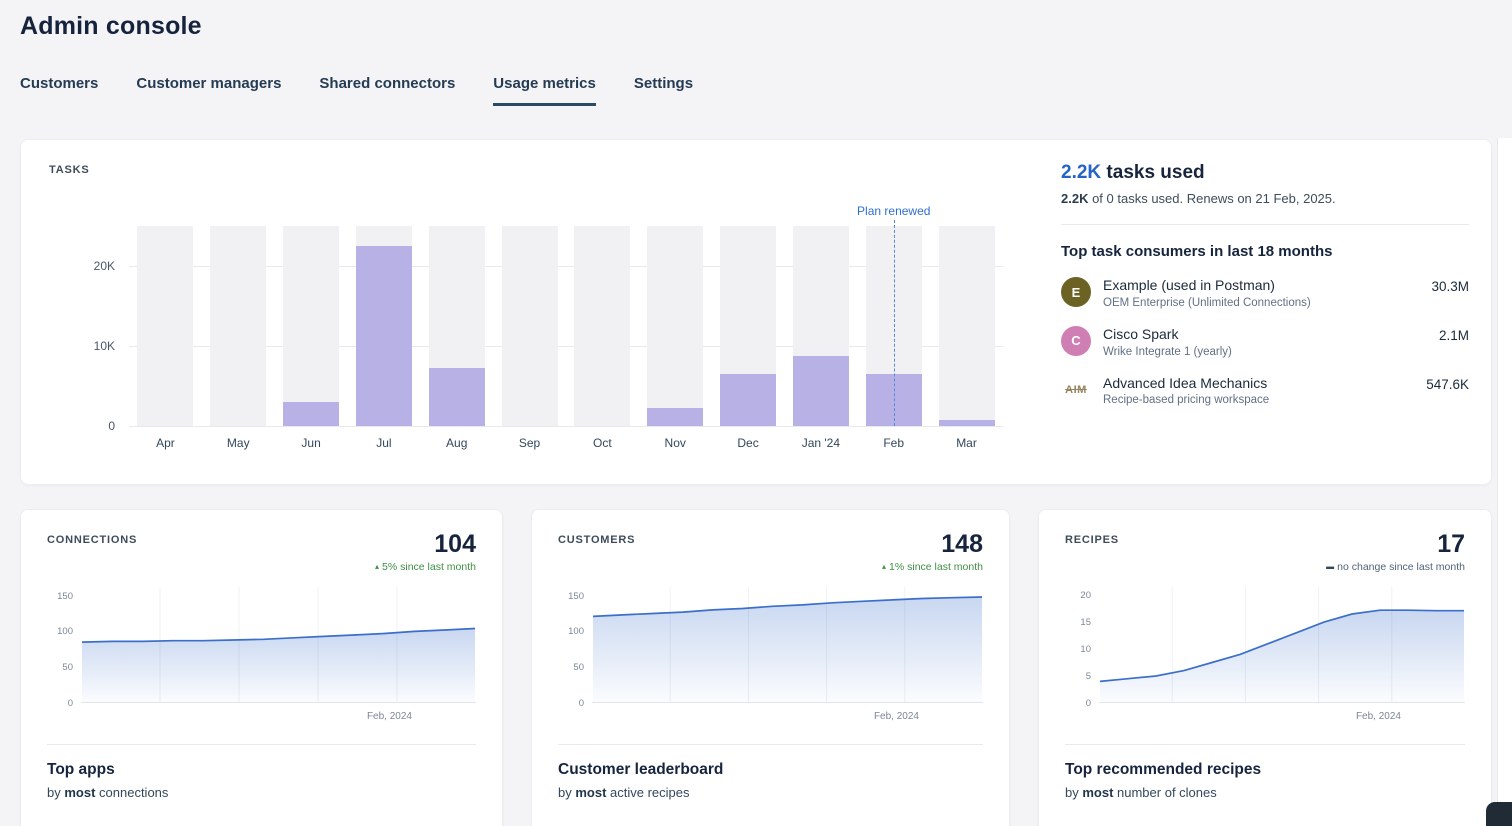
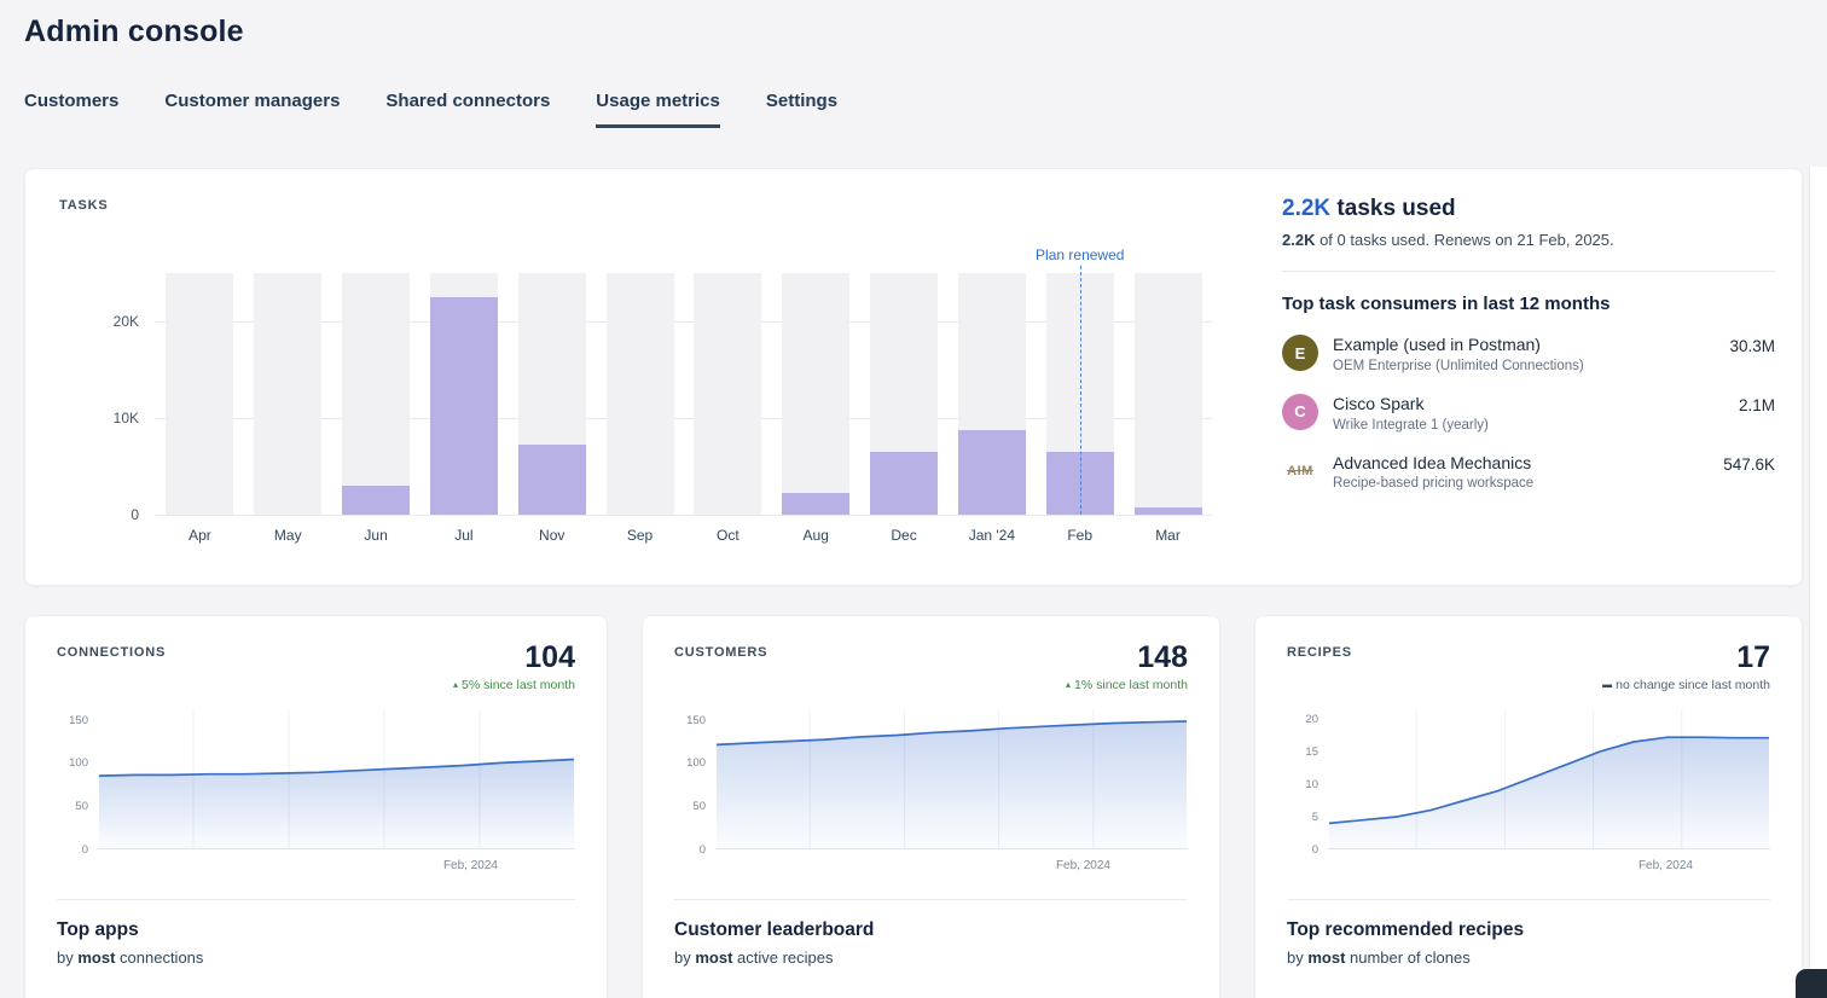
  Admin console
  Customers
  Customer managers
  Shared connectors
  Usage metrics
  Settings
  TASKS
  0
  10K
  20K
  Plan renewed
  Apr
  May
  Jun
  Jul
- Aug
+ Nov
  Sep
  Oct
- Nov
+ Aug
  Dec
  Jan '24
  Feb
  Mar
  2.2K tasks used
  2.2K of 0 tasks used. Renews on 21 Feb, 2025.
- Top task consumers in last 18 months
+ Top task consumers in last 12 months
  E
  Example (used in Postman)
  OEM Enterprise (Unlimited Connections)
  30.3M
  C
  Cisco Spark
  Wrike Integrate 1 (yearly)
  2.1M
  AIM
  Advanced Idea Mechanics
  Recipe-based pricing workspace
  547.6K
  CONNECTIONS
  104
  ▴ 5% since last month
  0
  50
  100
  150
  Feb, 2024
  Top apps
  by most connections
  CUSTOMERS
  148
  ▴ 1% since last month
  0
  50
  100
  150
  Feb, 2024
  Customer leaderboard
  by most active recipes
  RECIPES
  17
  ▬ no change since last month
  0
  5
  10
  15
  20
  Feb, 2024
  Top recommended recipes
  by most number of clones
